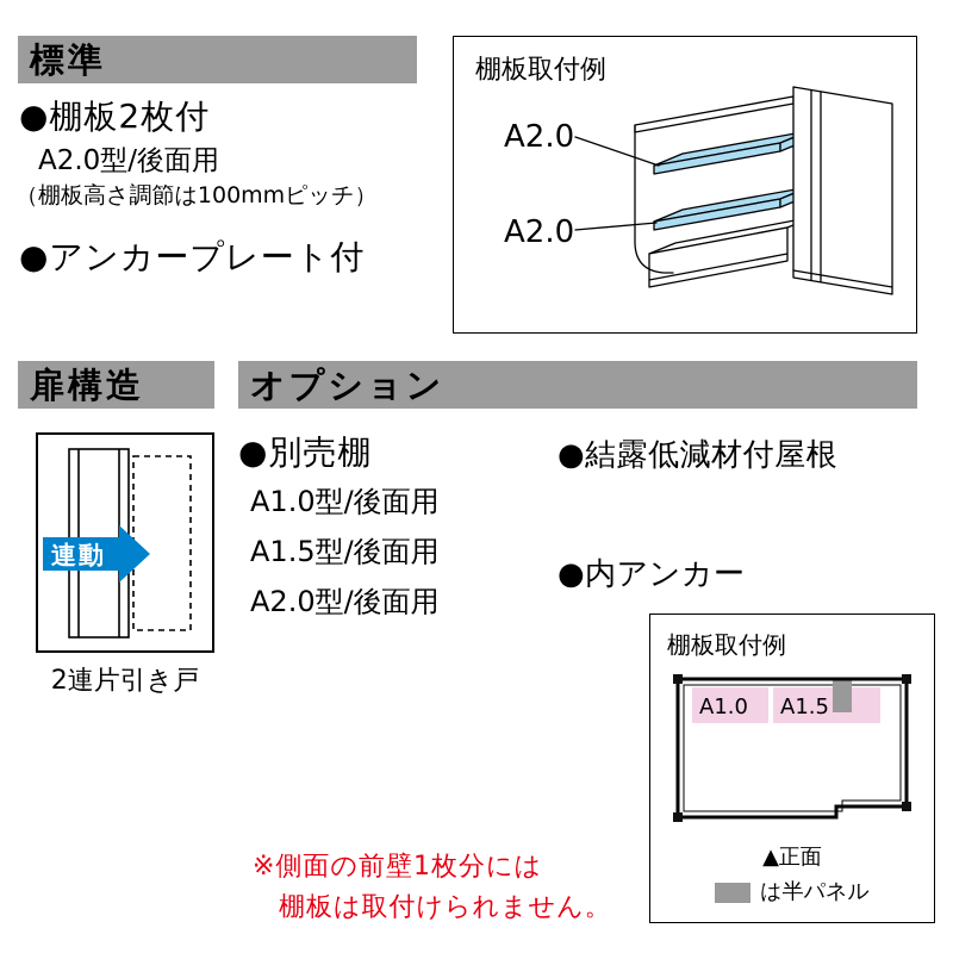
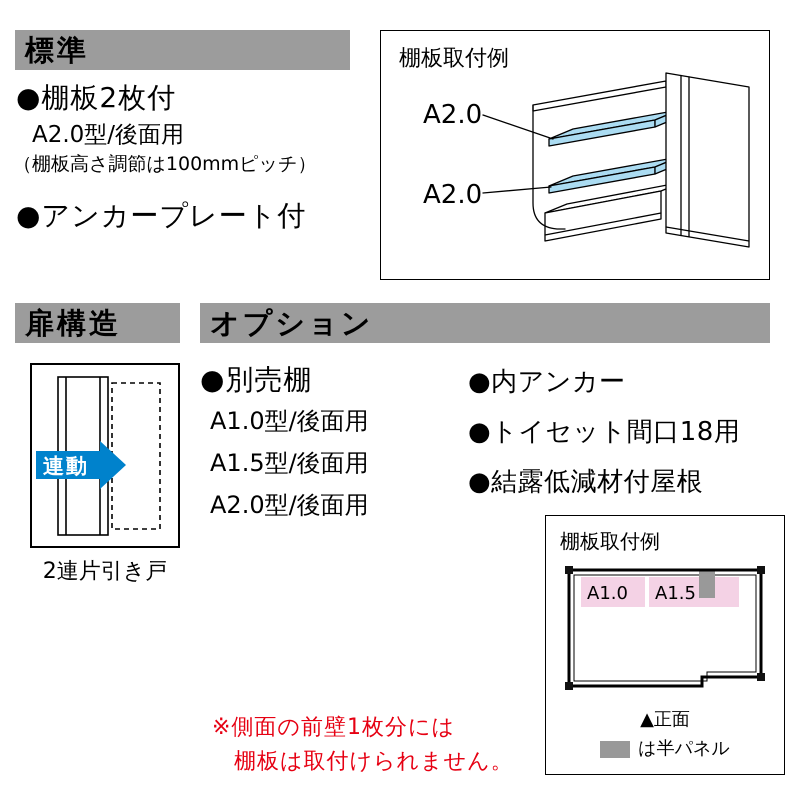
  標準
  ●棚板2枚付
  A2.0型/後面用
  （棚板高さ調節は100mmピッチ）
  ●アンカープレート付
  棚板取付例
  A2.0
  A2.0
  扉構造
  オプション
  連動
  2連片引き戸
  ●別売棚
  A1.0型/後面用
  A1.5型/後面用
  A2.0型/後面用
- ●結露低減材付屋根
+ ●内アンカー
+ ●トイセット間口18用
- ●内アンカー
+ ●結露低減材付屋根
  棚板取付例
  A1.0
  A1.5
  ▲正面
  は半パネル
  ※側面の前壁1枚分には
  棚板は取付けられません。
